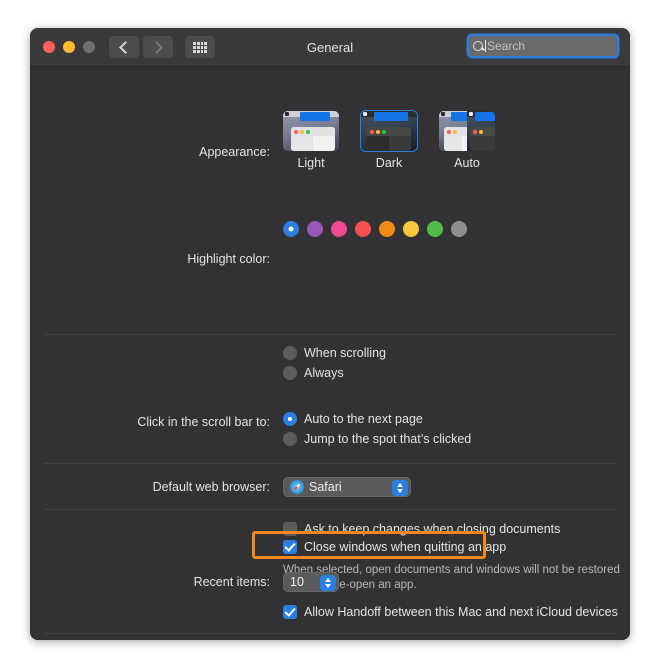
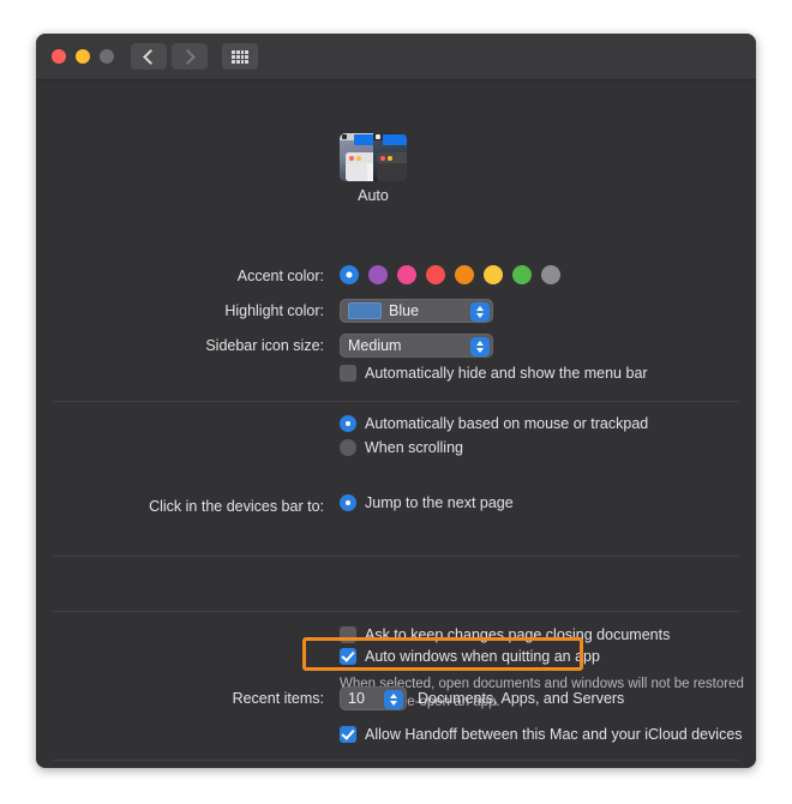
- General
- Search
- Appearance:
- Light
- Dark
  Auto
+ Accent color:
  Highlight color:
+ Blue
+ Sidebar icon size:
+ Medium
+ Automatically hide and show the menu bar
+ Automatically based on mouse or trackpad
  When scrolling
- Always
- Click in the scroll bar to:
+ Click in the devices bar to:
- Auto to the next page
+ Jump to the next page
- Jump to the spot that’s clicked
- Default web browser:
- Safari
- Ask to keep changes when closing documents
+ Ask to keep changes page closing documents
- Close windows when quitting an app
+ Auto windows when quitting an app
  When selected, open documents and windows will not be restored e-open an app.
  Recent items:
  10
+ Documents, Apps, and Servers
- Allow Handoff between this Mac and next iCloud devices
+ Allow Handoff between this Mac and your iCloud devices
